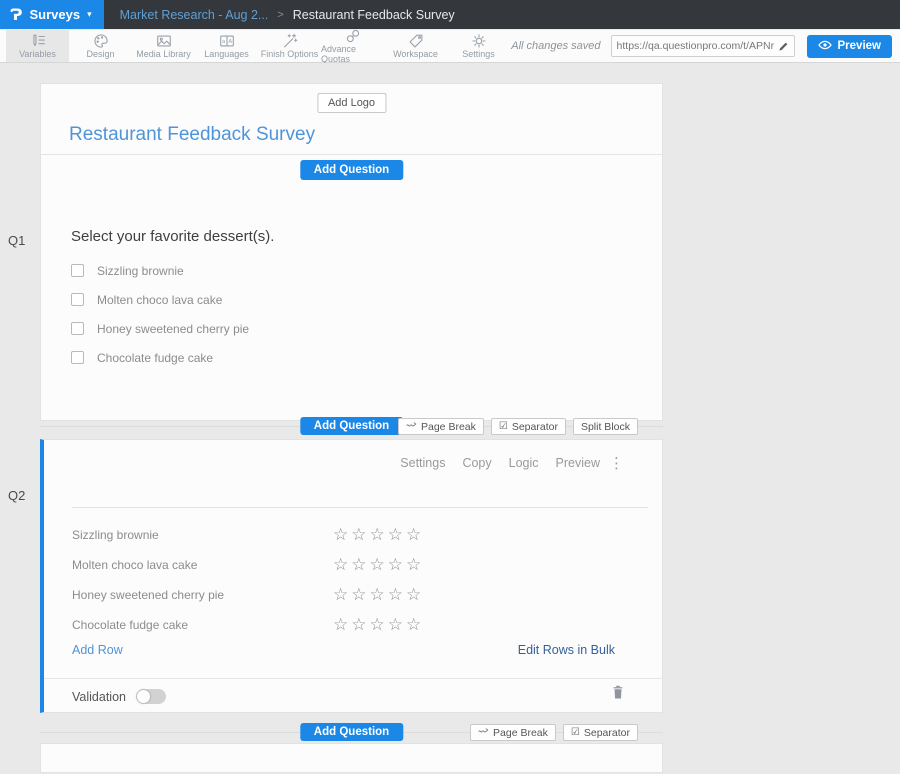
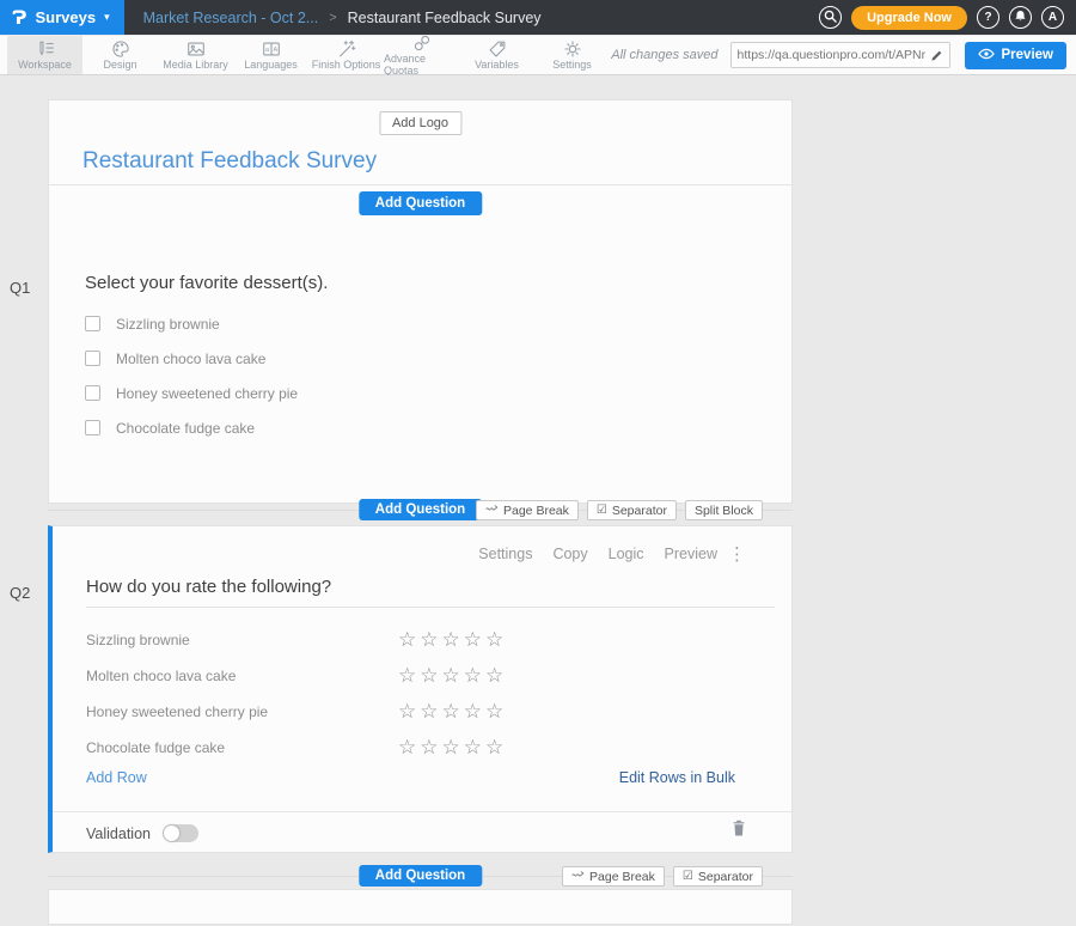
  Ɂ
  Surveys
  ▾
- Market Research - Aug 2...
+ Market Research - Oct 2...
  >
  Restaurant Feedback Survey
+ Upgrade Now
+ ?
+ A
- Variables
+ Workspace
  Design
  Media Library
  Languages
  Finish Options
  Advance Quotas
- Workspace
+ Variables
  Settings
  All changes saved
  https://qa.questionpro.com/t/APNr
  Preview
  Q1
  Q2
  Add Logo
  Restaurant Feedback Survey
  Add Question
  Select your favorite dessert(s).
  Sizzling brownie
  Molten choco lava cake
  Honey sweetened cherry pie
  Chocolate fudge cake
  Add Question
  Page Break
  ☑
  Separator
  Split Block
  Settings
  Copy
  Logic
  Preview
  ⋮
+ How do you rate the following?
  Sizzling brownie
  ☆☆☆☆☆
  Molten choco lava cake
  ☆☆☆☆☆
  Honey sweetened cherry pie
  ☆☆☆☆☆
  Chocolate fudge cake
  ☆☆☆☆☆
  Add Row
  Edit Rows in Bulk
  Validation
  Add Question
  Page Break
  ☑
  Separator
